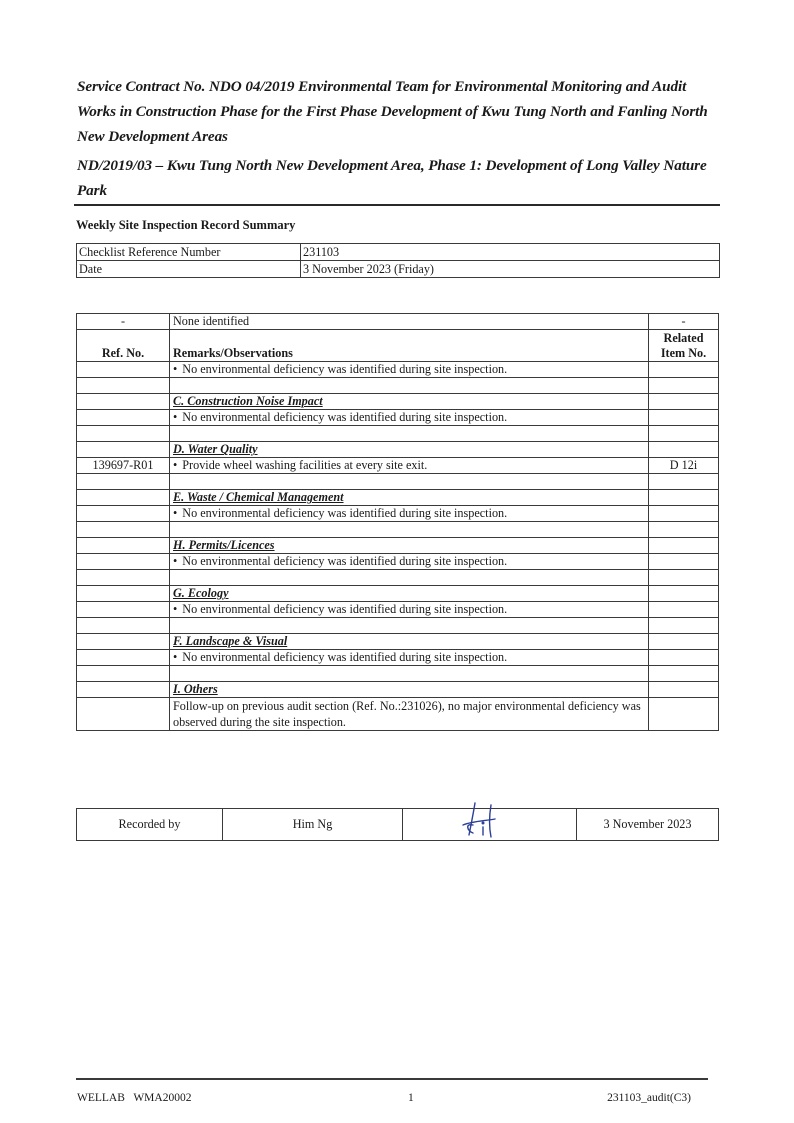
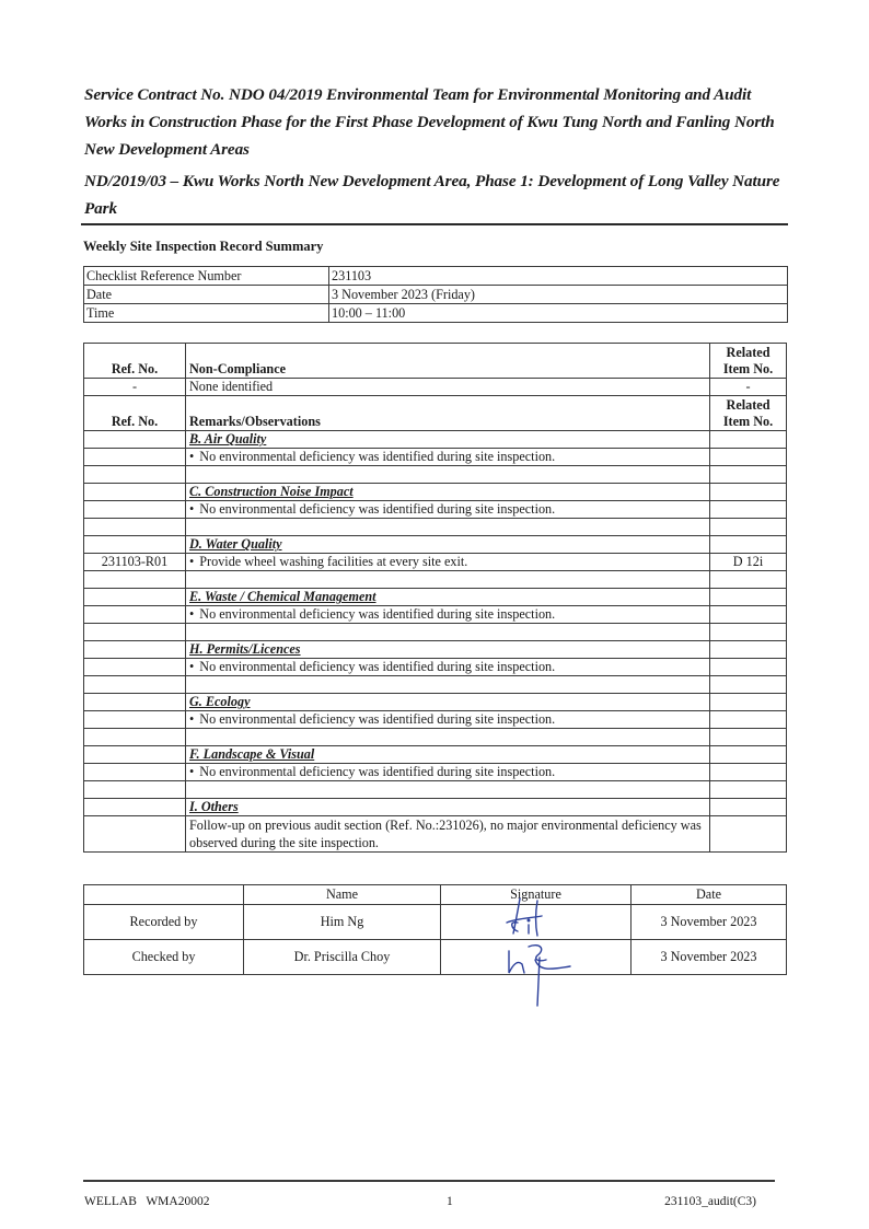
  Service Contract No. NDO 04/2019 Environmental Team for Environmental Monitoring and Audit Works in Construction Phase for the First Phase Development of Kwu Tung North and Fanling North New Development Areas
- ND/2019/03 – Kwu Tung North New Development Area, Phase 1: Development of Long Valley Nature Park
+ ND/2019/03 – Kwu Works North New Development Area, Phase 1: Development of Long Valley Nature Park
  Weekly Site Inspection Record Summary
  Checklist Reference Number	231103
  Date	3 November 2023 (Friday)
+ Time	10:00 – 11:00
+ Ref. No.	Non-Compliance	Related Item No.
  -	None identified	-
  Ref. No.	Remarks/Observations	Related Item No.
+ 	B. Air Quality
  	No environmental deficiency was identified during site inspection.
  	C. Construction Noise Impact
  	No environmental deficiency was identified during site inspection.
  	D. Water Quality
- 139697-R01	Provide wheel washing facilities at every site exit.	D 12i
+ 231103-R01	Provide wheel washing facilities at every site exit.	D 12i
  	E. Waste / Chemical Management
  	No environmental deficiency was identified during site inspection.
  	H. Permits/Licences
  	No environmental deficiency was identified during site inspection.
  	G. Ecology
  	No environmental deficiency was identified during site inspection.
  	F. Landscape & Visual
  	No environmental deficiency was identified during site inspection.
  	I. Others
  	Follow-up on previous audit section (Ref. No.:231026), no major environmental deficiency was observed during the site inspection.
+ 	Name	Signature	Date
  Recorded by	Him Ng		3 November 2023
+ Checked by	Dr. Priscilla Choy		3 November 2023
  WELLAB WMA20002
  1
  231103_audit(C3)
